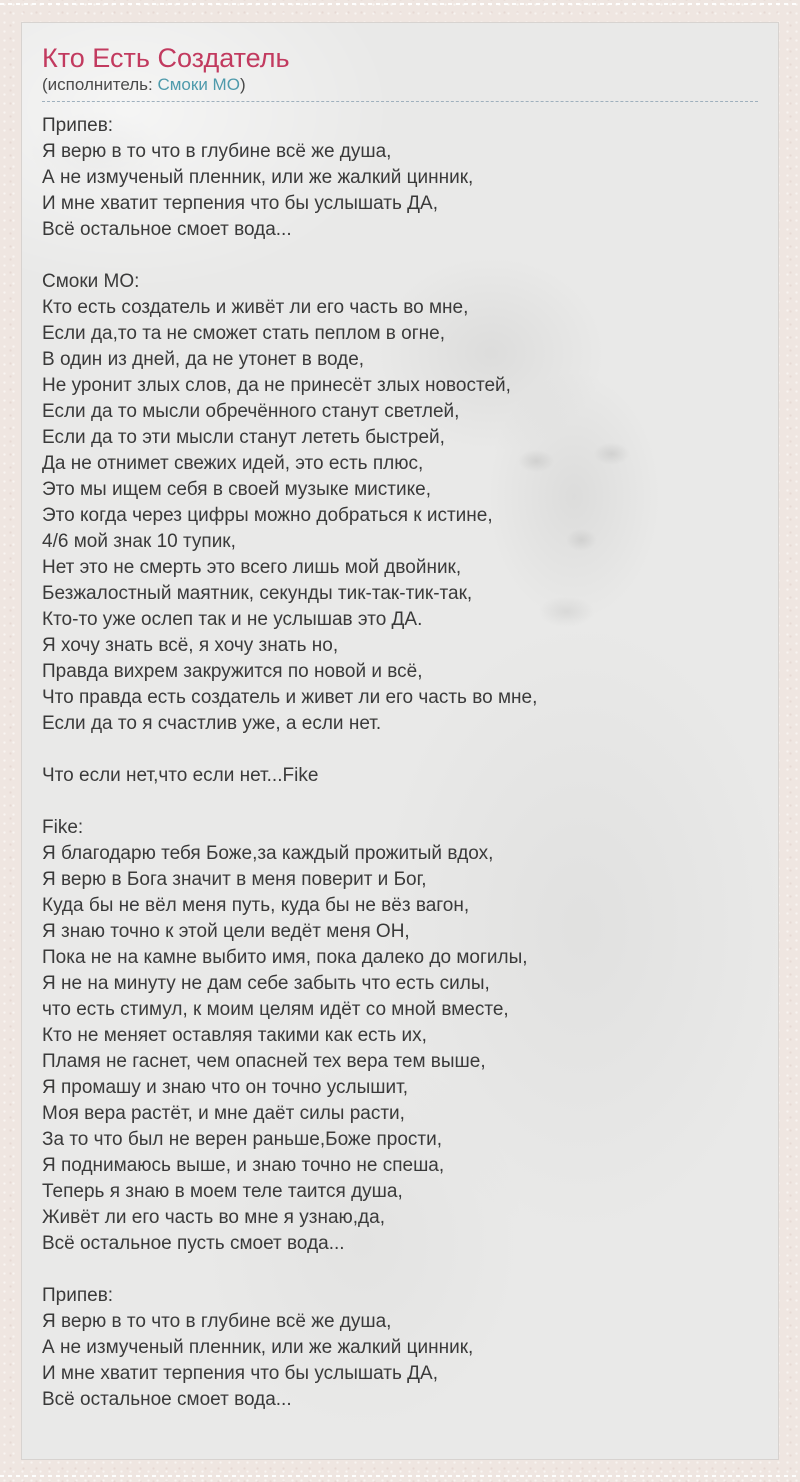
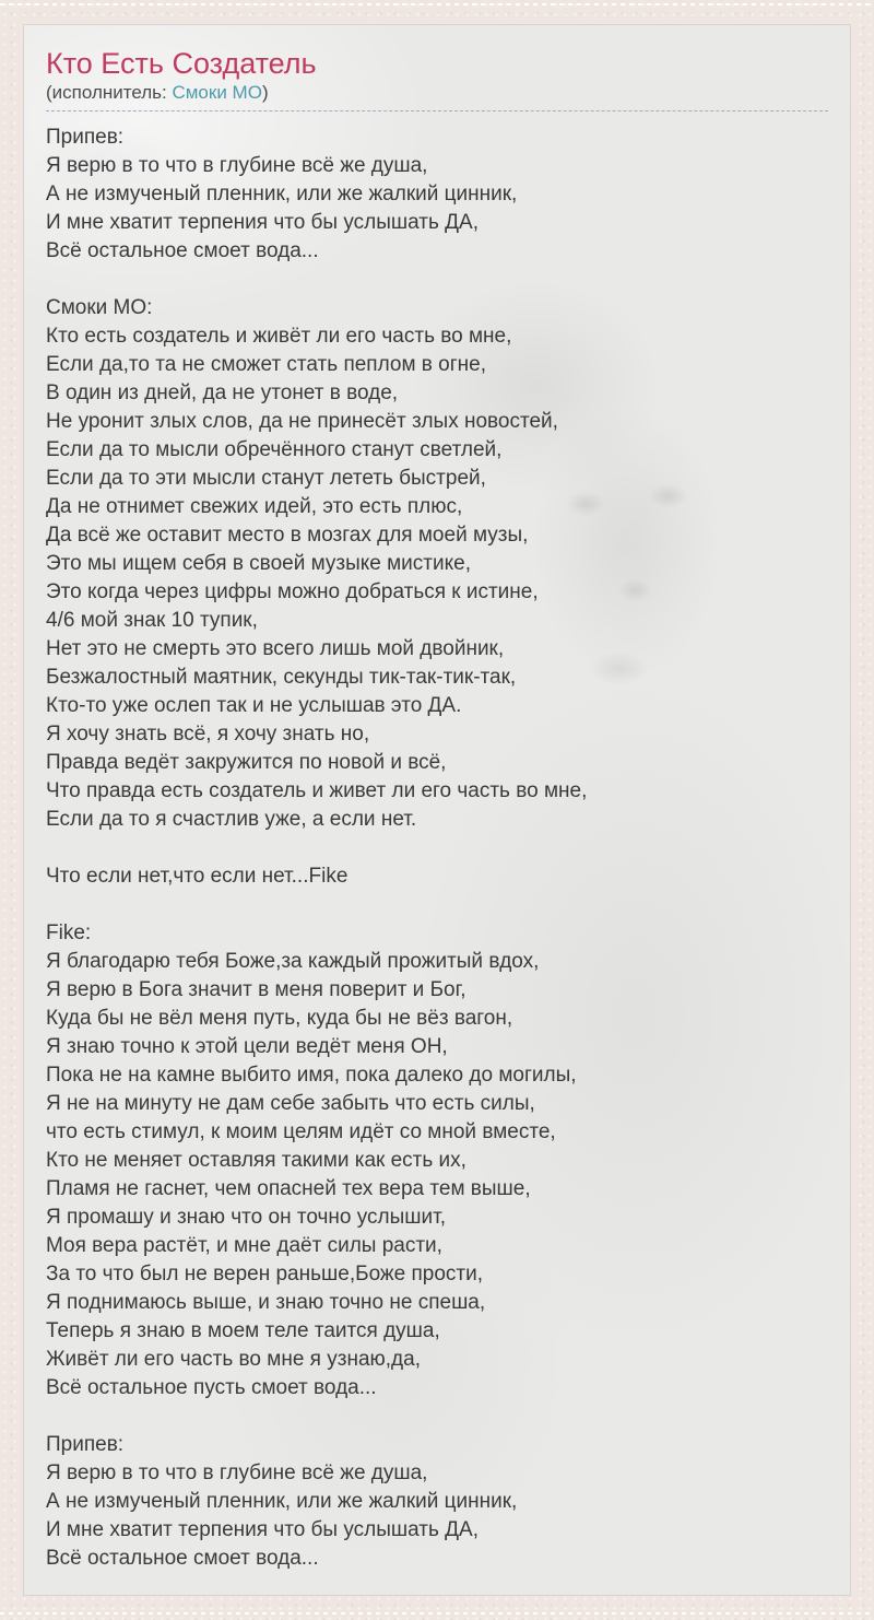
  Кто Есть Создатель
  (исполнитель: Смоки МО)
  Припев:
  Я верю в то что в глубине всё же душа,
  А не измученый пленник, или же жалкий цинник,
  И мне хватит терпения что бы услышать ДА,
  Всё остальное смоет вода...
  Смоки МО:
  Кто есть создатель и живёт ли его часть во мне,
  Если да,то та не сможет стать пеплом в огне,
  В один из дней, да не утонет в воде,
  Не уронит злых слов, да не принесёт злых новостей,
  Если да то мысли обречённого станут светлей,
  Если да то эти мысли станут лететь быстрей,
  Да не отнимет свежих идей, это есть плюс,
+ Да всё же оставит место в мозгах для моей музы,
  Это мы ищем себя в своей музыке мистике,
  Это когда через цифры можно добраться к истине,
  4/6 мой знак 10 тупик,
  Нет это не смерть это всего лишь мой двойник,
  Безжалостный маятник, секунды тик-так-тик-так,
  Кто-то уже ослеп так и не услышав это ДА.
  Я хочу знать всё, я хочу знать но,
- Правда вихрем закружится по новой и всё,
+ Правда ведёт закружится по новой и всё,
  Что правда есть создатель и живет ли его часть во мне,
  Если да то я счастлив уже, а если нет.
  Что если нет,что если нет...Fike
  Fike:
  Я благодарю тебя Боже,за каждый прожитый вдох,
  Я верю в Бога значит в меня поверит и Бог,
  Куда бы не вёл меня путь, куда бы не вёз вагон,
  Я знаю точно к этой цели ведёт меня ОН,
  Пока не на камне выбито имя, пока далеко до могилы,
  Я не на минуту не дам себе забыть что есть силы,
  что есть стимул, к моим целям идёт со мной вместе,
  Кто не меняет оставляя такими как есть их,
  Пламя не гаснет, чем опасней тех вера тем выше,
  Я промашу и знаю что он точно услышит,
  Моя вера растёт, и мне даёт силы расти,
  За то что был не верен раньше,Боже прости,
  Я поднимаюсь выше, и знаю точно не спеша,
  Теперь я знаю в моем теле таится душа,
  Живёт ли его часть во мне я узнаю,да,
  Всё остальное пусть смоет вода...
  Припев:
  Я верю в то что в глубине всё же душа,
  А не измученый пленник, или же жалкий цинник,
  И мне хватит терпения что бы услышать ДА,
  Всё остальное смоет вода...
